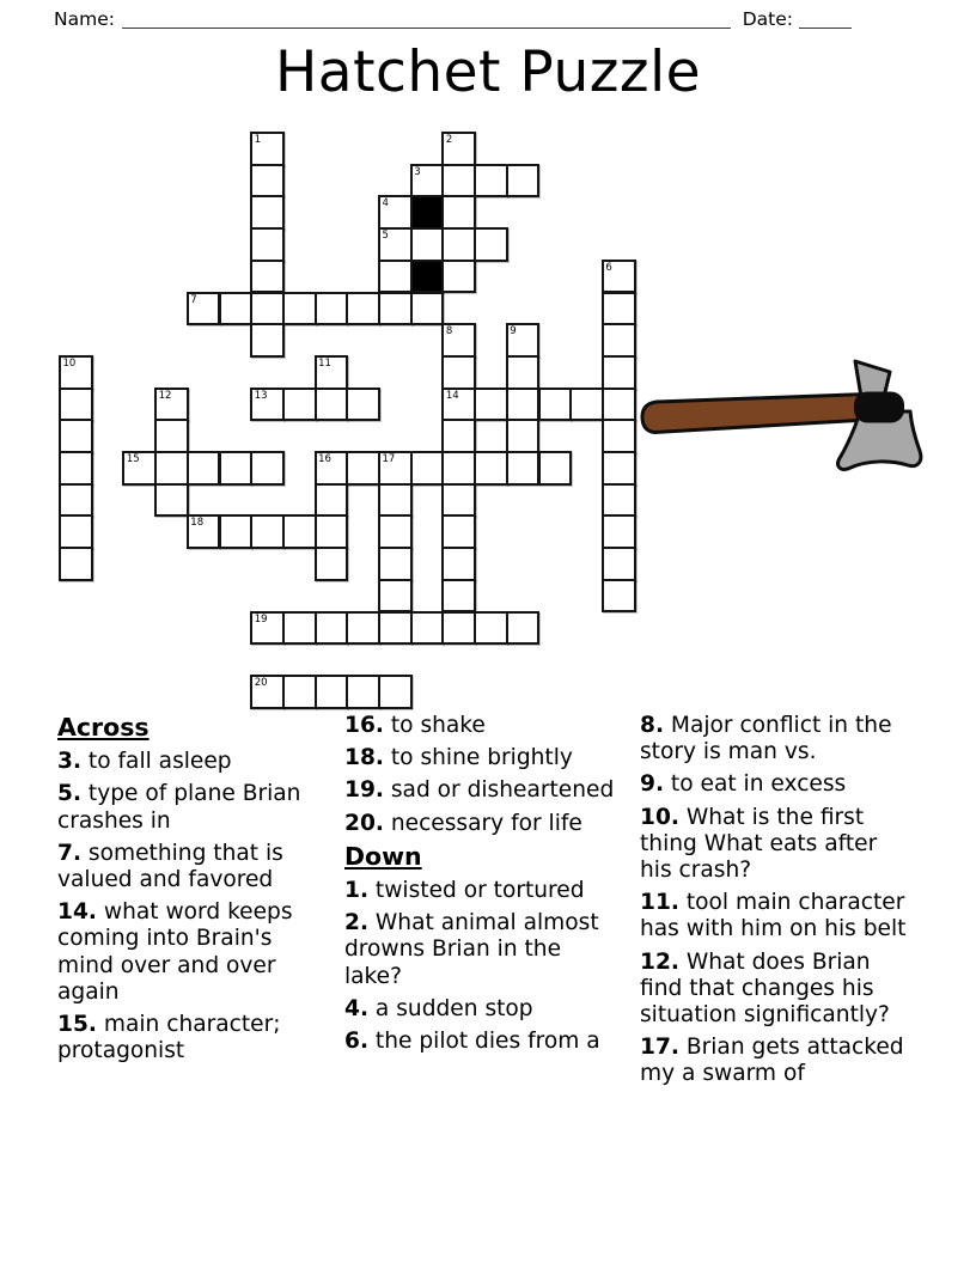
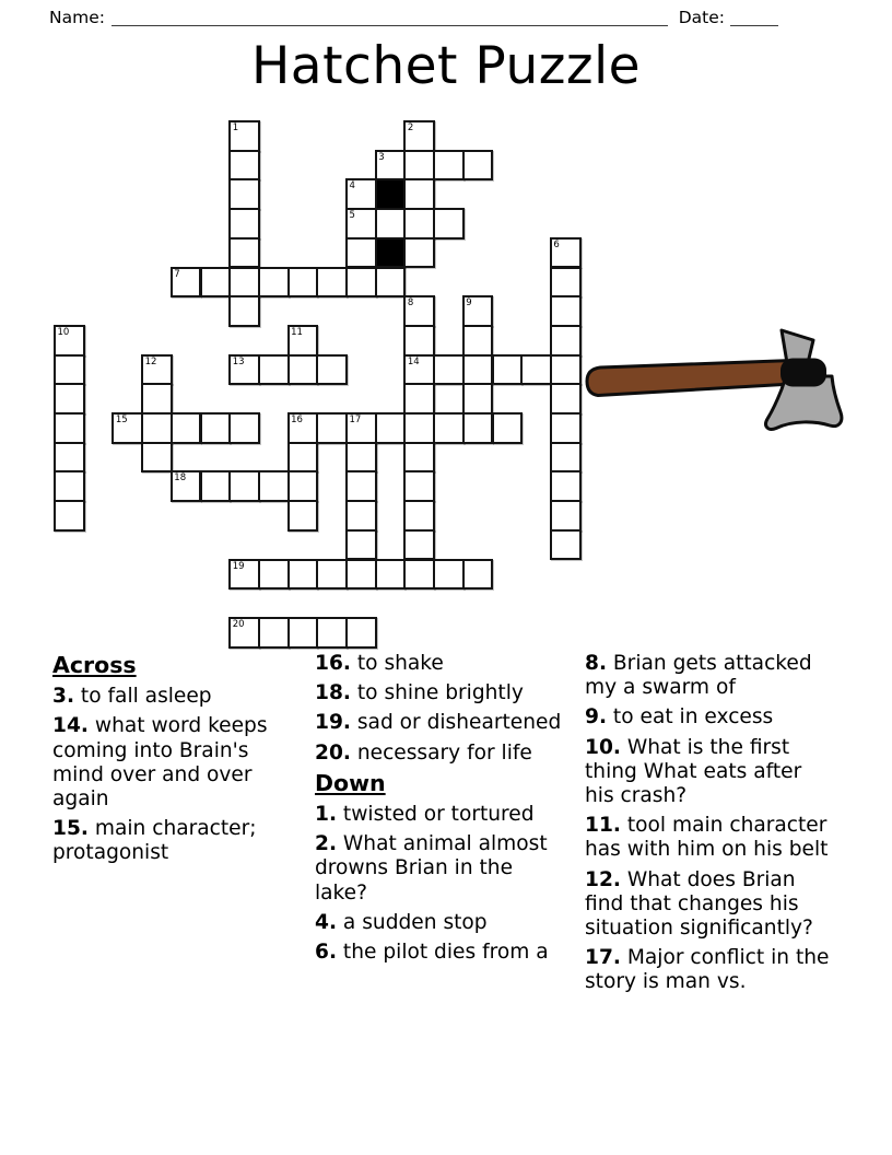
  Name:
  Date:
  Hatchet Puzzle
  1
  2
  3
  4
  5
  6
  7
  8
  9
  10
  11
  12
  13
  14
  15
  16
  17
  18
  19
  20
  Across
  3. to fall asleep
- 5. type of plane Brian crashes in
- 7. something that is valued and favored
  14. what word keeps coming into Brain's mind over and over again
  15. main character; protagonist
  16. to shake
  18. to shine brightly
  19. sad or disheartened
  20. necessary for life
  Down
  1. twisted or tortured
  2. What animal almost drowns Brian in the lake?
  4. a sudden stop
  6. the pilot dies from a
- 8. Major conflict in the story is man vs.
+ 8. Brian gets attacked my a swarm of
  9. to eat in excess
  10. What is the first thing What eats after his crash?
  11. tool main character has with him on his belt
  12. What does Brian find that changes his situation significantly?
- 17. Brian gets attacked my a swarm of
+ 17. Major conflict in the story is man vs.
